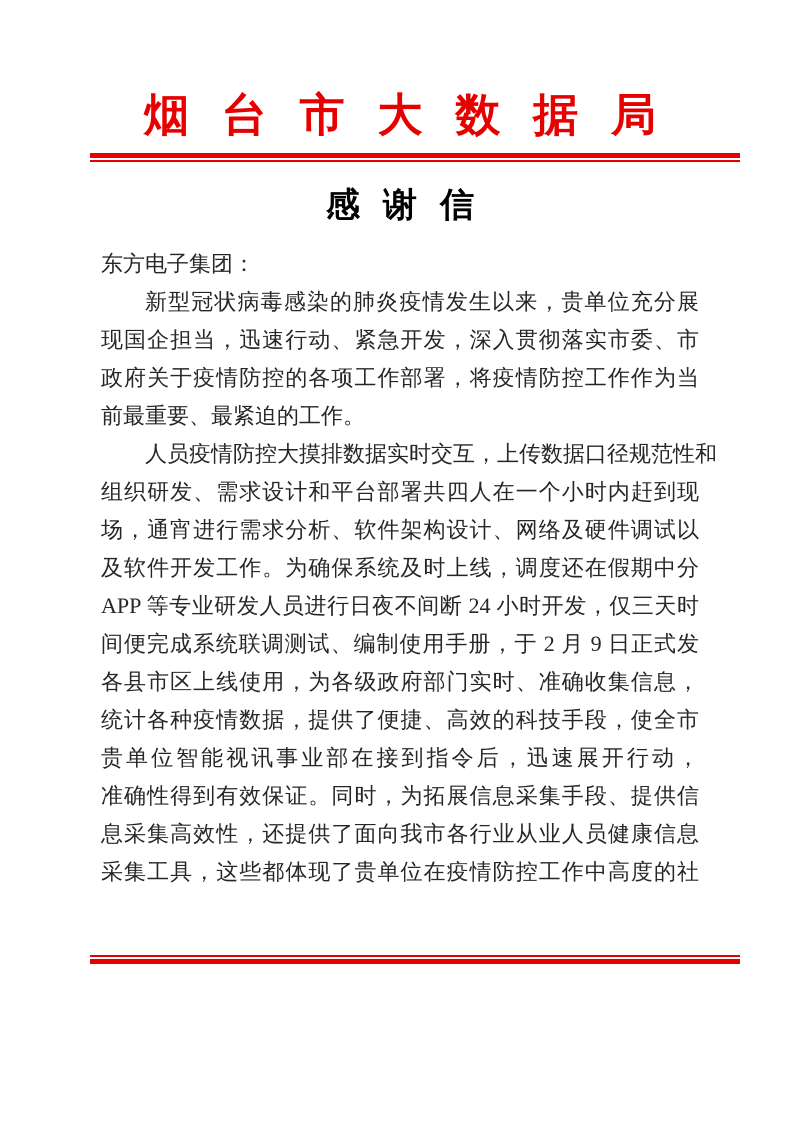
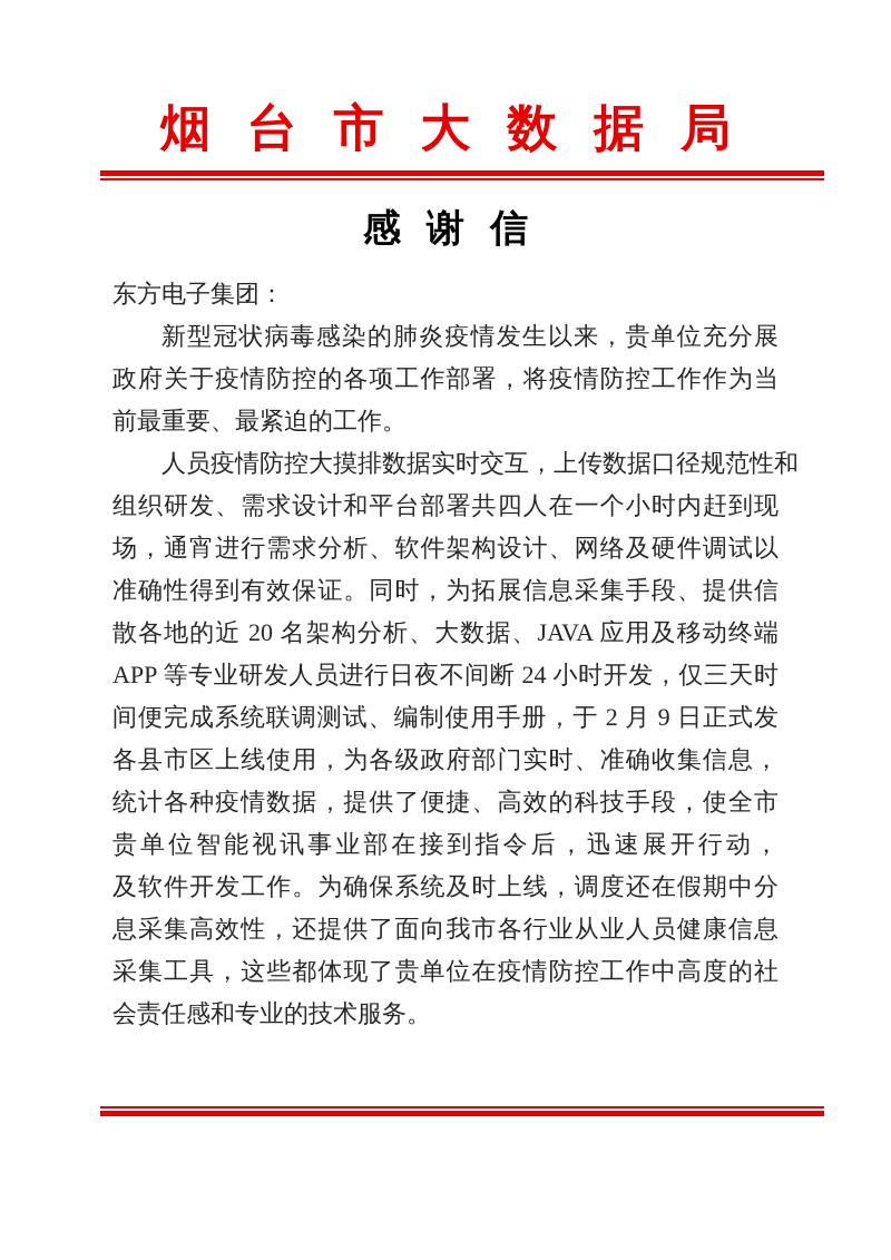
  烟台市大数据局
  感谢信
  东方电子集团：
  新型冠状病毒感染的肺炎疫情发生以来，贵单位充分展
- 现国企担当，迅速行动、紧急开发，深入贯彻落实市委、市
  政府关于疫情防控的各项工作部署，将疫情防控工作作为当
  前最重要、最紧迫的工作。
  人员疫情防控大摸排数据实时交互，上传数据口径规范性和
  组织研发、需求设计和平台部署共四人在一个小时内赶到现
  场，通宵进行需求分析、软件架构设计、网络及硬件调试以
- 及软件开发工作。为确保系统及时上线，调度还在假期中分
+ 准确性得到有效保证。同时，为拓展信息采集手段、提供信
+ 散各地的近 20 名架构分析、大数据、JAVA 应用及移动终端
  APP 等专业研发人员进行日夜不间断 24 小时开发，仅三天时
  间便完成系统联调测试、编制使用手册，于 2 月 9 日正式发
  各县市区上线使用，为各级政府部门实时、准确收集信息，
  统计各种疫情数据，提供了便捷、高效的科技手段，使全市
  贵单位智能视讯事业部在接到指令后，迅速展开行动，
- 准确性得到有效保证。同时，为拓展信息采集手段、提供信
+ 及软件开发工作。为确保系统及时上线，调度还在假期中分
  息采集高效性，还提供了面向我市各行业从业人员健康信息
  采集工具，这些都体现了贵单位在疫情防控工作中高度的社
+ 会责任感和专业的技术服务。
